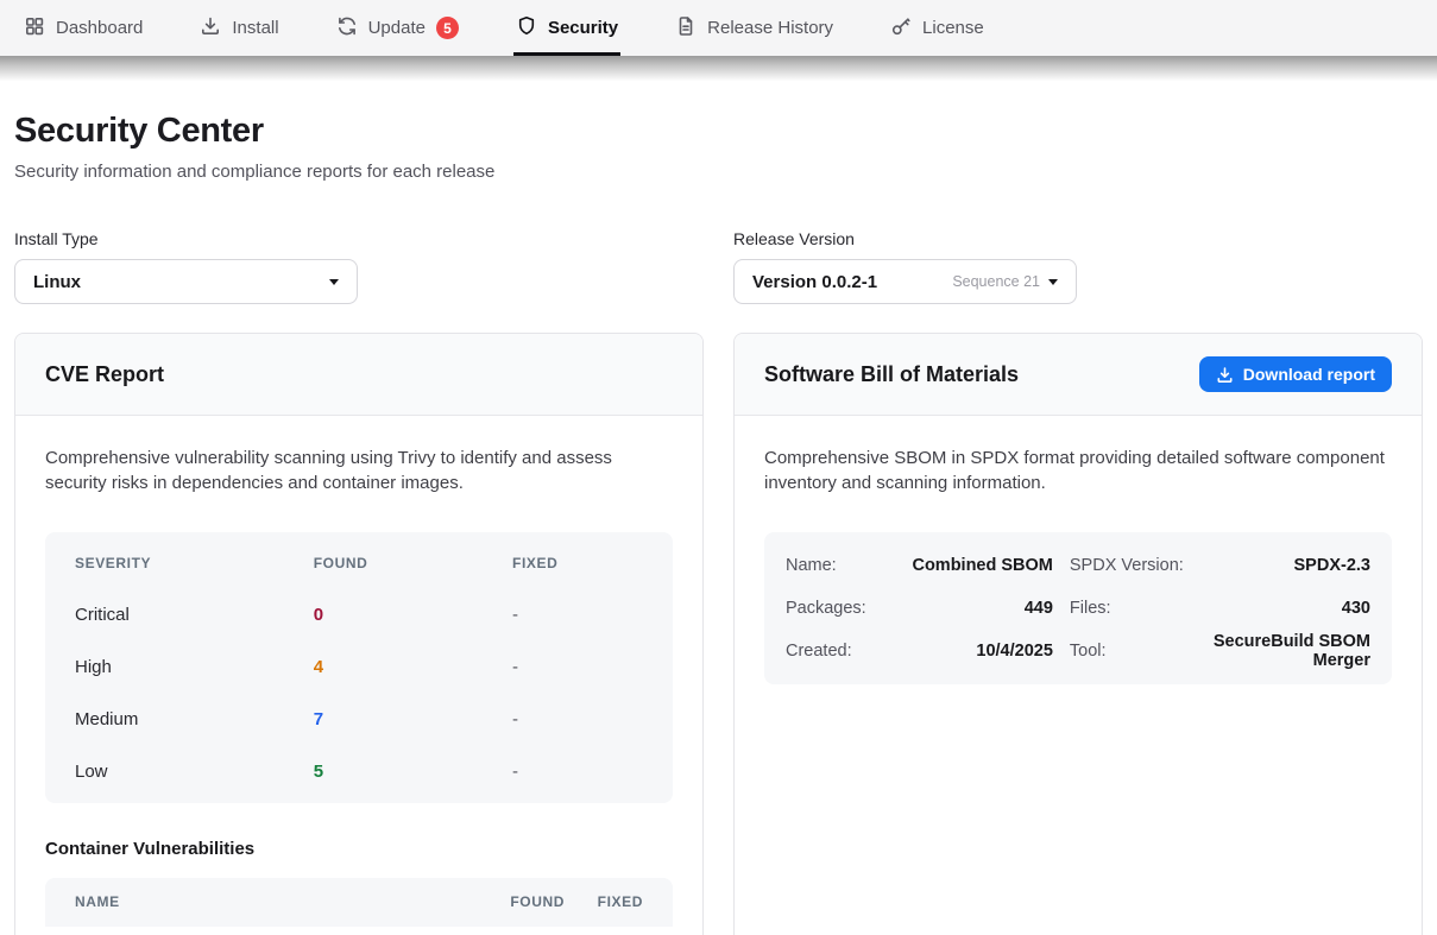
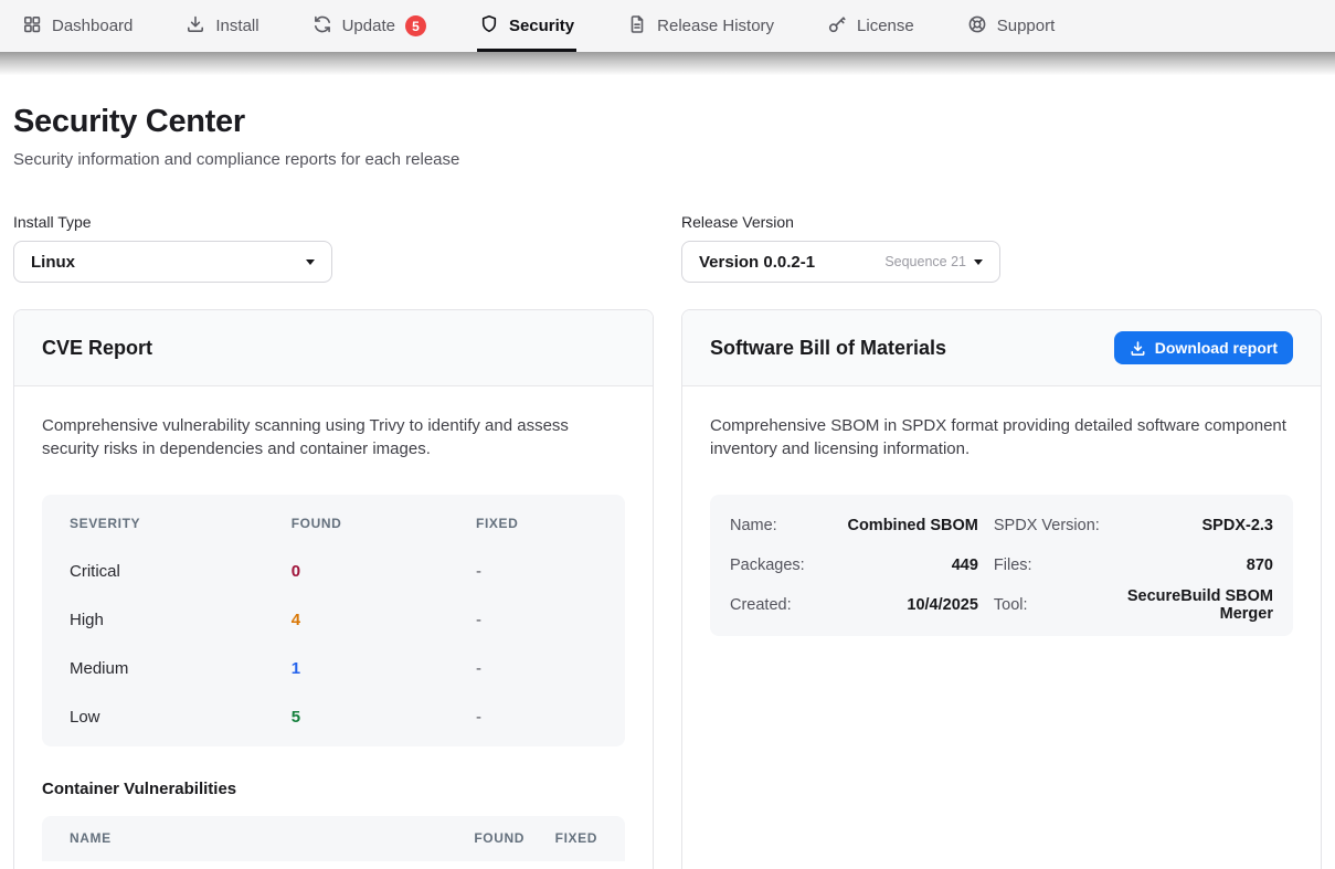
  Dashboard
  Install
  Update
  5
  Security
  Release History
  License
+ Support
  Security Center
  Security information and compliance reports for each release
  Install Type
  Linux
  Release Version
  Version 0.0.2-1
  Sequence 21
  CVE Report
  Comprehensive vulnerability scanning using Trivy to identify and assess security risks in dependencies and container images.
  SEVERITY
  FOUND
  FIXED
  Critical
  0
  -
  High
  4
  -
  Medium
- 7
+ 1
  -
  Low
  5
  -
  Container Vulnerabilities
  NAME
  FOUND
  FIXED
  Software Bill of Materials
  Download report
- Comprehensive SBOM in SPDX format providing detailed software component inventory and scanning information.
+ Comprehensive SBOM in SPDX format providing detailed software component inventory and licensing information.
  Name:
  Combined SBOM
  SPDX Version:
  SPDX-2.3
  Packages:
  449
  Files:
- 430
+ 870
  Created:
  10/4/2025
  Tool:
  SecureBuild SBOM Merger
